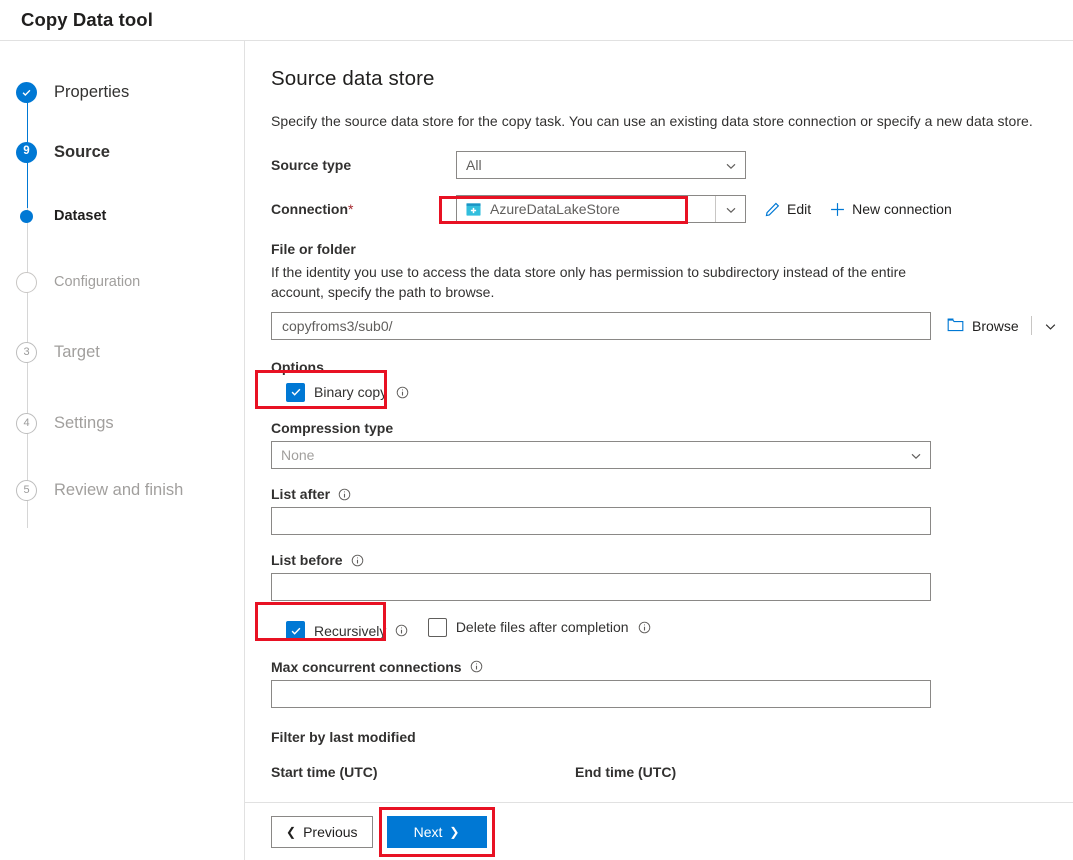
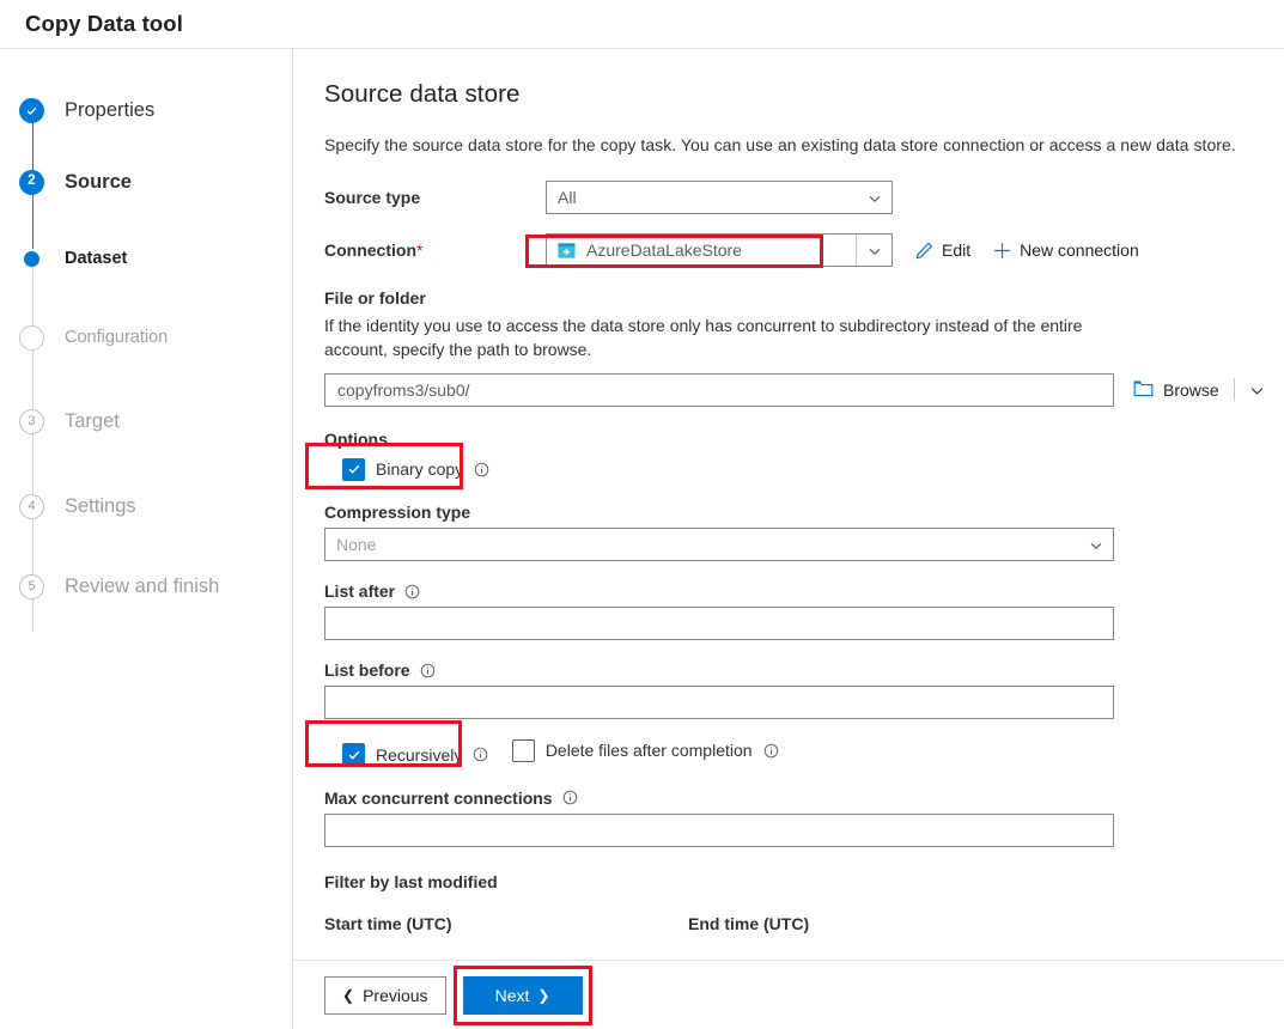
  Copy Data tool
  Properties
- 9
+ 2
  Source
  Dataset
  Configuration
  3
  Target
  4
  Settings
  5
  Review and finish
  Source data store
- Specify the source data store for the copy task. You can use an existing data store connection or specify a new data store.
+ Specify the source data store for the copy task. You can use an existing data store connection or access a new data store.
  Source type
  All
  Connection*
  AzureDataLakeStore
  Edit
  New connection
  File or folder
- If the identity you use to access the data store only has permission to subdirectory instead of the entire account, specify the path to browse.
+ If the identity you use to access the data store only has concurrent to subdirectory instead of the entire account, specify the path to browse.
  copyfroms3/sub0/
  Browse
  Options
  Binary copy
  Compression type
  None
  List after
  List before
  Recursively
  Delete files after completion
  Max concurrent connections
  Filter by last modified
  Start time (UTC)
  End time (UTC)
  ❮
  Previous
  Next
  ❯
